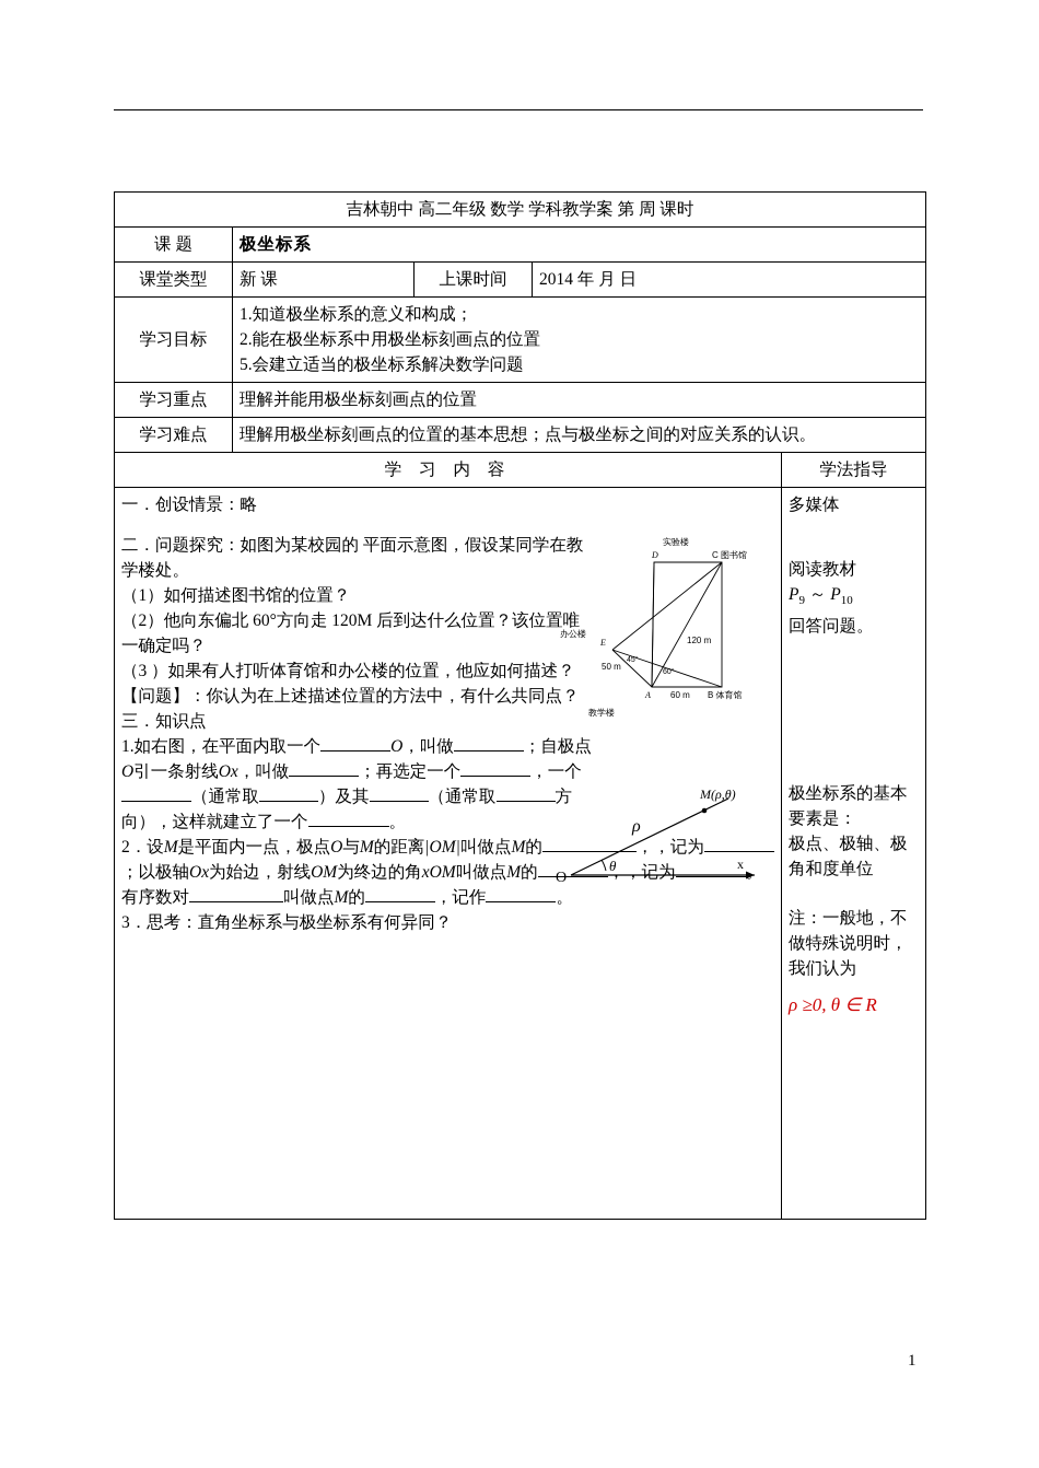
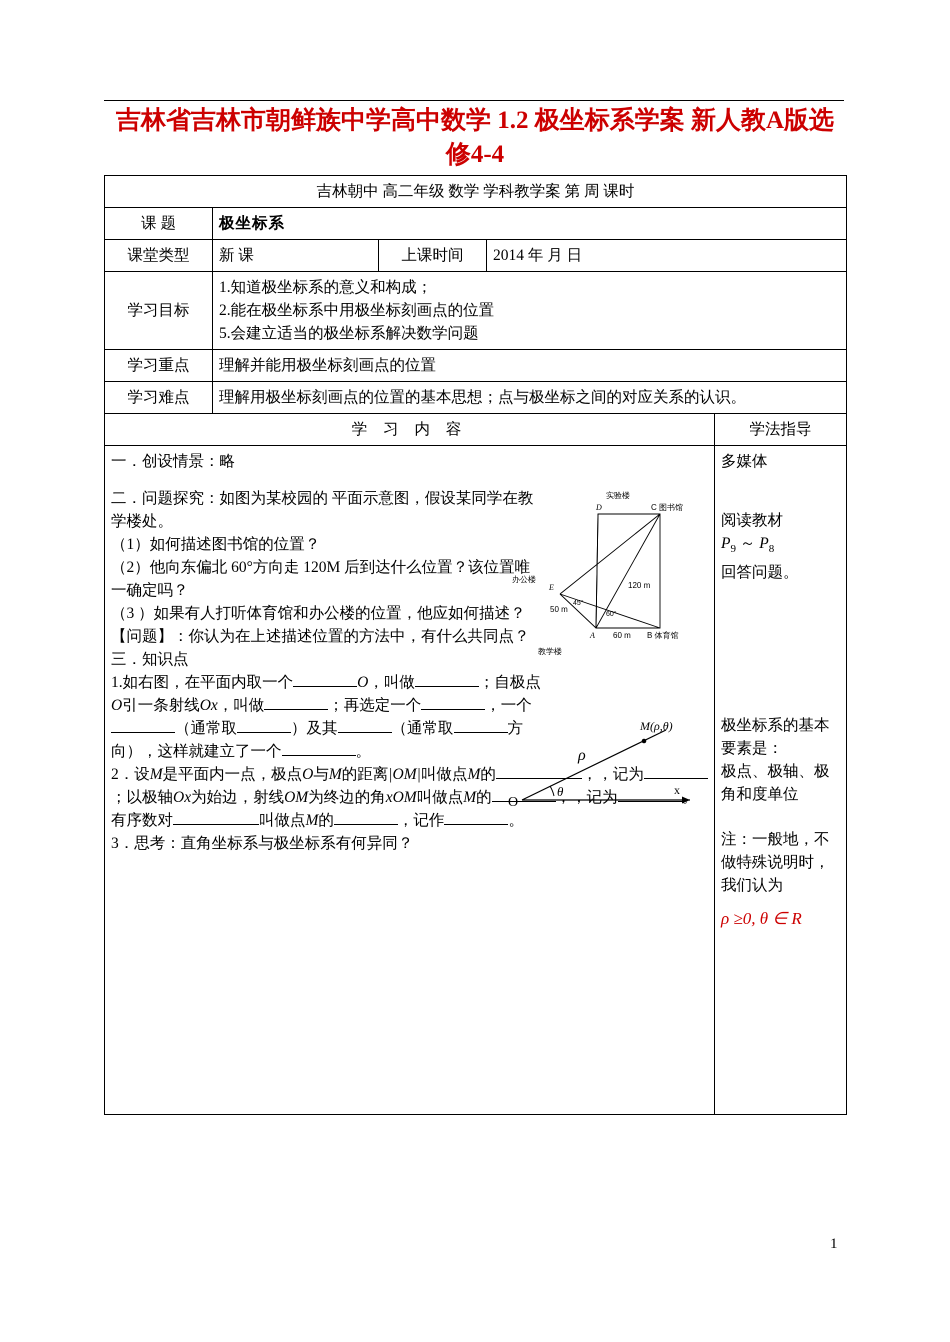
+ 吉林省吉林市朝鲜族中学高中数学 1.2 极坐标系学案 新人教A版选修4-4
  吉林朝中 高二年级 数学 学科教学案 第 周 课时
  课 题	极坐标系
  课堂类型	新 课	上课时间	2014 年 月 日
  学习目标	1.知道极坐标系的意义和构成； 2.能在极坐标系中用极坐标刻画点的位置 5.会建立适当的极坐标系解决数学问题
  学习重点	理解并能用极坐标刻画点的位置
  学习难点	理解用极坐标刻画点的位置的基本思想；点与极坐标之间的对应关系的认识。
  学 习 内 容	学法指导
- 一．创设情景：略 二．问题探究：如图为某校园的 平面示意图，假设某同学在教学楼处。 （1）如何描述图书馆的位置？ （2）他向东偏北 60°方向走 120M 后到达什么位置？该位置唯一确定吗？ （3 ）如果有人打听体育馆和办公楼的位置，他应如何描述？ 【问题】：你认为在上述描述位置的方法中，有什么共同点？ 三．知识点 1.如右图，在平面内取一个 O，叫做 ；自极点O引一条射线Ox，叫做 ；再选定一个 ，一个（通常取 ）及其 （通常取 方向），这样就建立了一个 。 2．设M是平面内一点，极点O与M的距离|OM|叫做点M的 ，，记为；以极轴Ox为始边，射线OM为终边的角xOM叫做点M的 ，，记为 。有序数对 叫做点M的 ，记作 。 3．思考：直角坐标系与极坐标系有何异同？ 实验楼 D C 图书馆 办公楼 E 120 m 50 m A 60 m B 体育馆 教学楼 M(ρ,θ) ρ θ O x	多媒体 阅读教材 P9 ～ P10 回答问题。 极坐标系的基本要素是： 极点、极轴、极角和度单位 注：一般地，不做特殊说明时，我们认为 ρ ≥0, θ ∈ R
+ 一．创设情景：略 二．问题探究：如图为某校园的 平面示意图，假设某同学在教学楼处。 （1）如何描述图书馆的位置？ （2）他向东偏北 60°方向走 120M 后到达什么位置？该位置唯一确定吗？ （3 ）如果有人打听体育馆和办公楼的位置，他应如何描述？ 【问题】：你认为在上述描述位置的方法中，有什么共同点？ 三．知识点 1.如右图，在平面内取一个 O，叫做 ；自极点O引一条射线Ox，叫做 ；再选定一个 ，一个（通常取 ）及其 （通常取 方向），这样就建立了一个 。 2．设M是平面内一点，极点O与M的距离|OM|叫做点M的 ，，记为；以极轴Ox为始边，射线OM为终边的角xOM叫做点M的 ，，记为 。有序数对 叫做点M的 ，记作 。 3．思考：直角坐标系与极坐标系有何异同？ 实验楼 D C 图书馆 办公楼 E 120 m 50 m A 60 m B 体育馆 教学楼 M(ρ,θ) ρ θ O x	多媒体 阅读教材 P9 ～ P8 回答问题。 极坐标系的基本要素是： 极点、极轴、极角和度单位 注：一般地，不做特殊说明时，我们认为 ρ ≥0, θ ∈ R
  1
